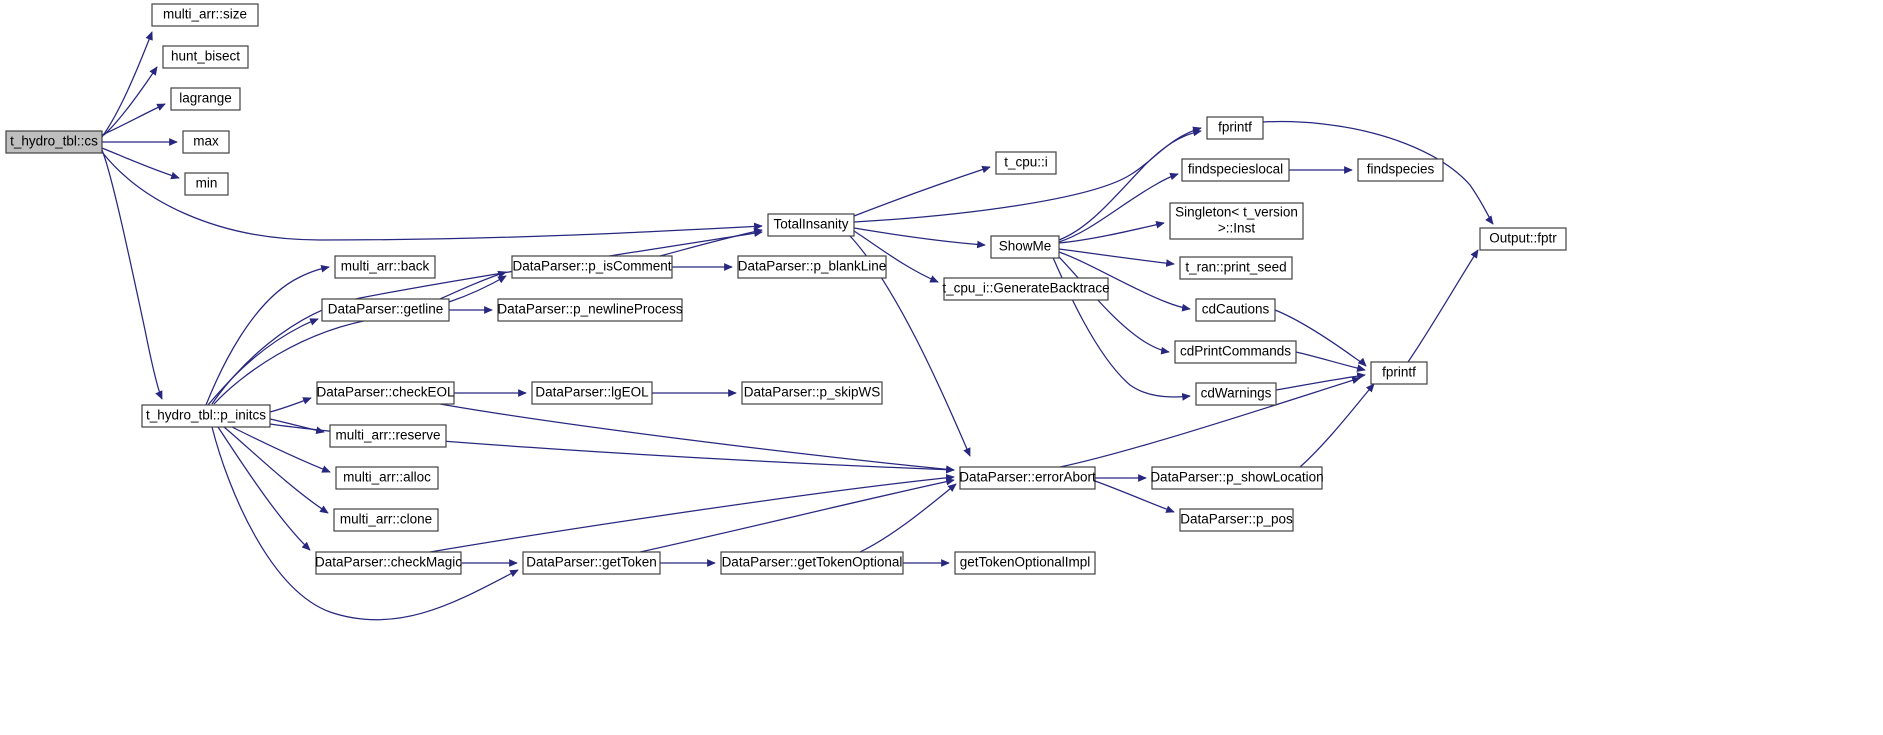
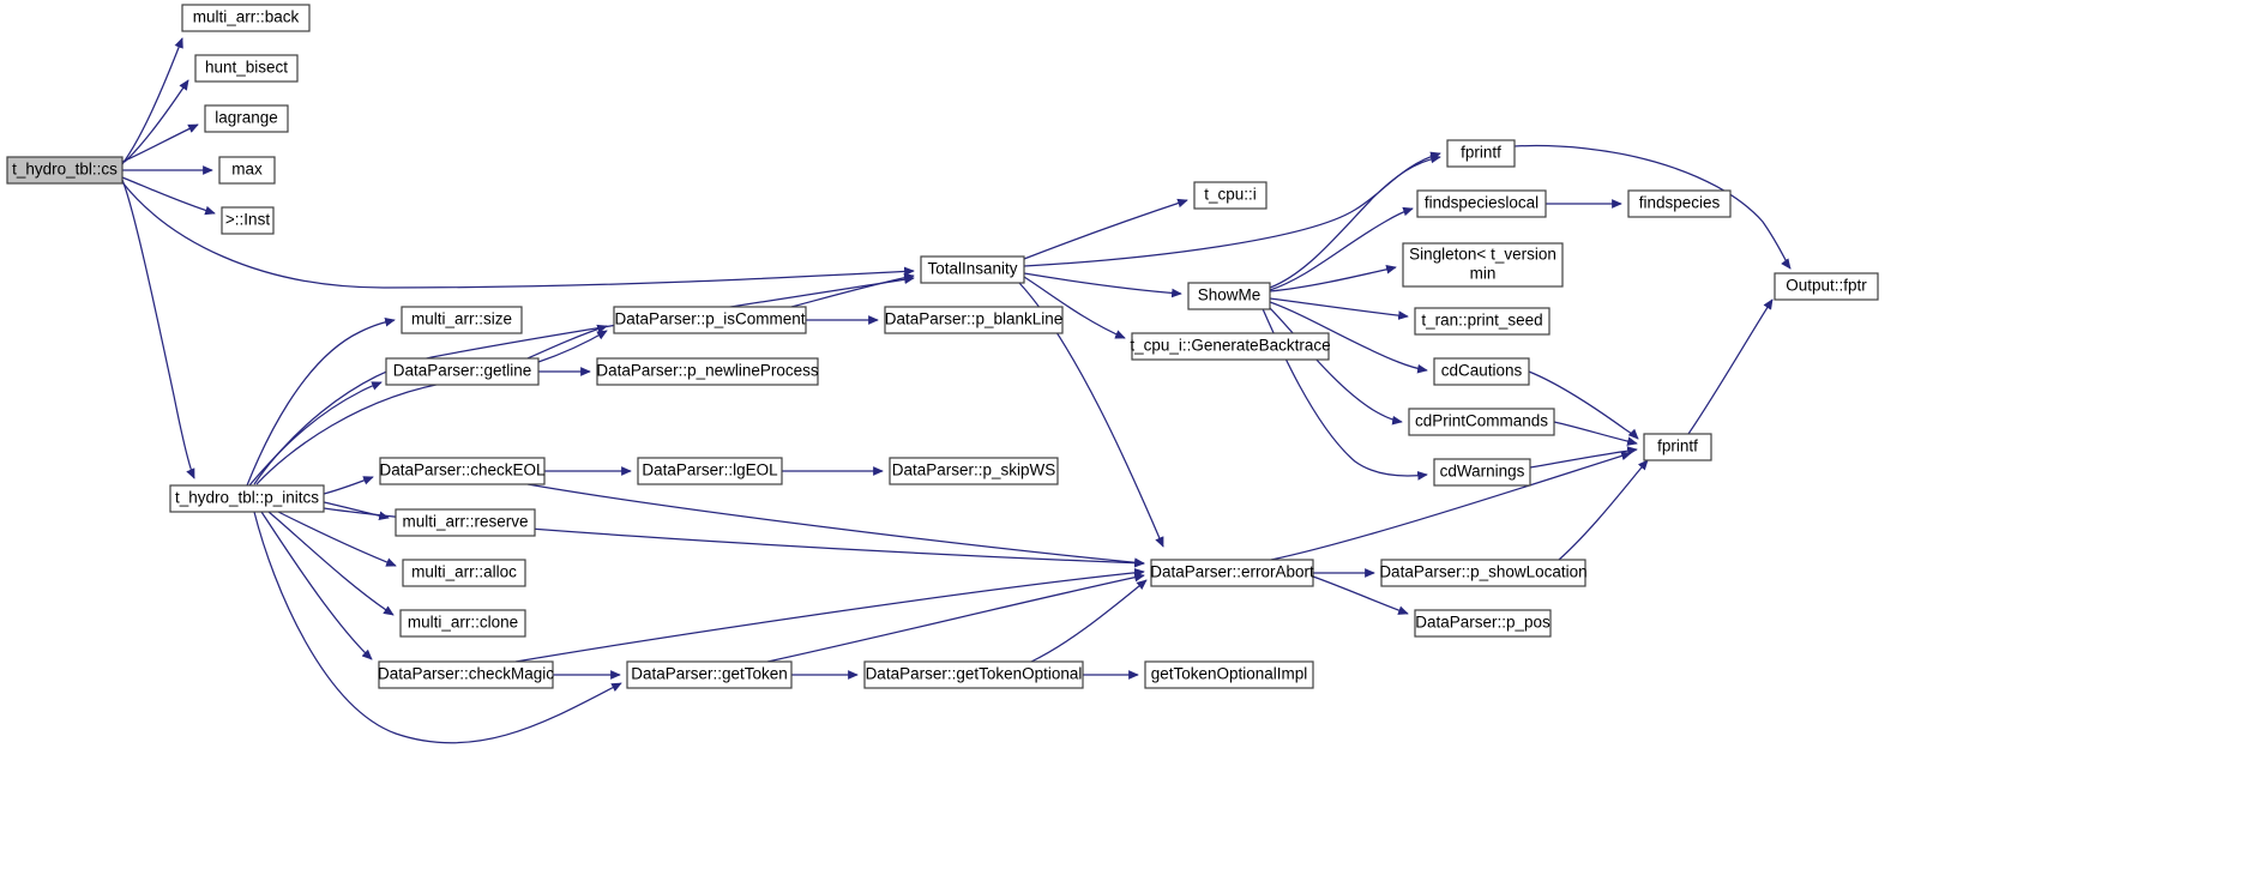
  t_hydro_tbl::cs
- multi_arr::size
+ multi_arr::back
  hunt_bisect
  lagrange
  max
- min
+ >::Inst
  t_hydro_tbl::p_initcs
- multi_arr::back
+ multi_arr::size
  DataParser::getline
  DataParser::p_isComment
  DataParser::p_newlineProcess
  DataParser::p_blankLine
  DataParser::checkEOL
  DataParser::lgEOL
  DataParser::p_skipWS
  multi_arr::reserve
  multi_arr::alloc
  multi_arr::clone
  DataParser::checkMagic
  DataParser::getToken
  DataParser::getTokenOptional
  getTokenOptionalImpl
  TotalInsanity
  t_cpu::i
  t_cpu_i::GenerateBacktrace
  ShowMe
  fprintf
  findspecieslocal
  findspecies
  Singleton< t_version
- >::Inst
+ min
  t_ran::print_seed
  cdCautions
  cdPrintCommands
  cdWarnings
  fprintf
  Output::fptr
  DataParser::errorAbort
  DataParser::p_showLocation
  DataParser::p_pos
